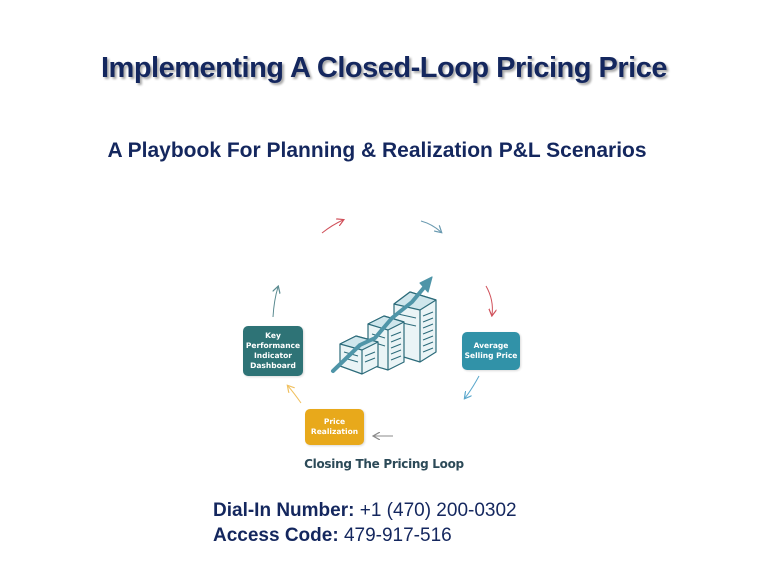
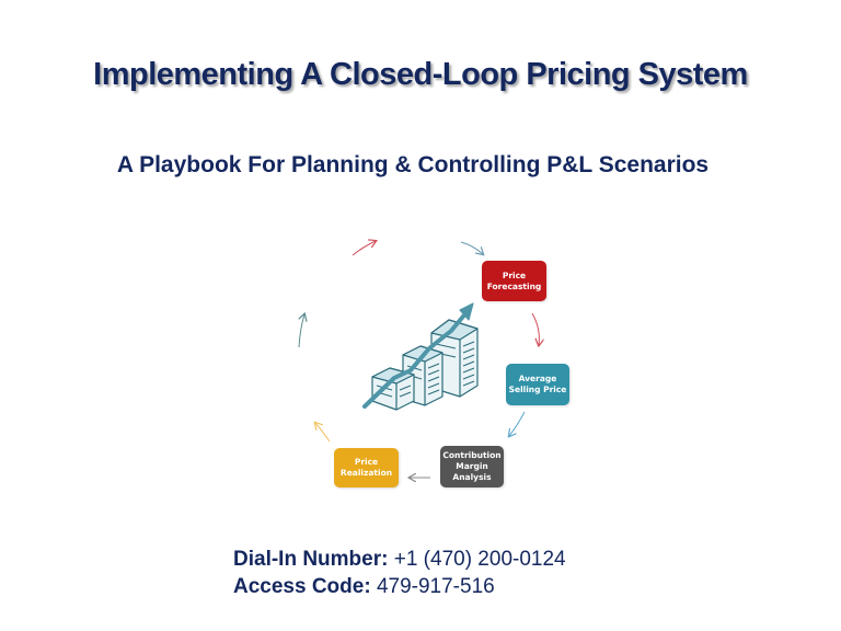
- Implementing A Closed-Loop Pricing Price
+ Implementing A Closed-Loop Pricing System
- A Playbook For Planning & Realization P&L Scenarios
+ A Playbook For Planning & Controlling P&L Scenarios
+ Price Forecasting
  Average Selling Price
+ Contribution Margin Analysis
  Price Realization
- Key Performance Indicator Dashboard
- Closing The Pricing Loop
- Dial-In Number: +1 (470) 200-0302
+ Dial-In Number: +1 (470) 200-0124
  Access Code: 479-917-516
